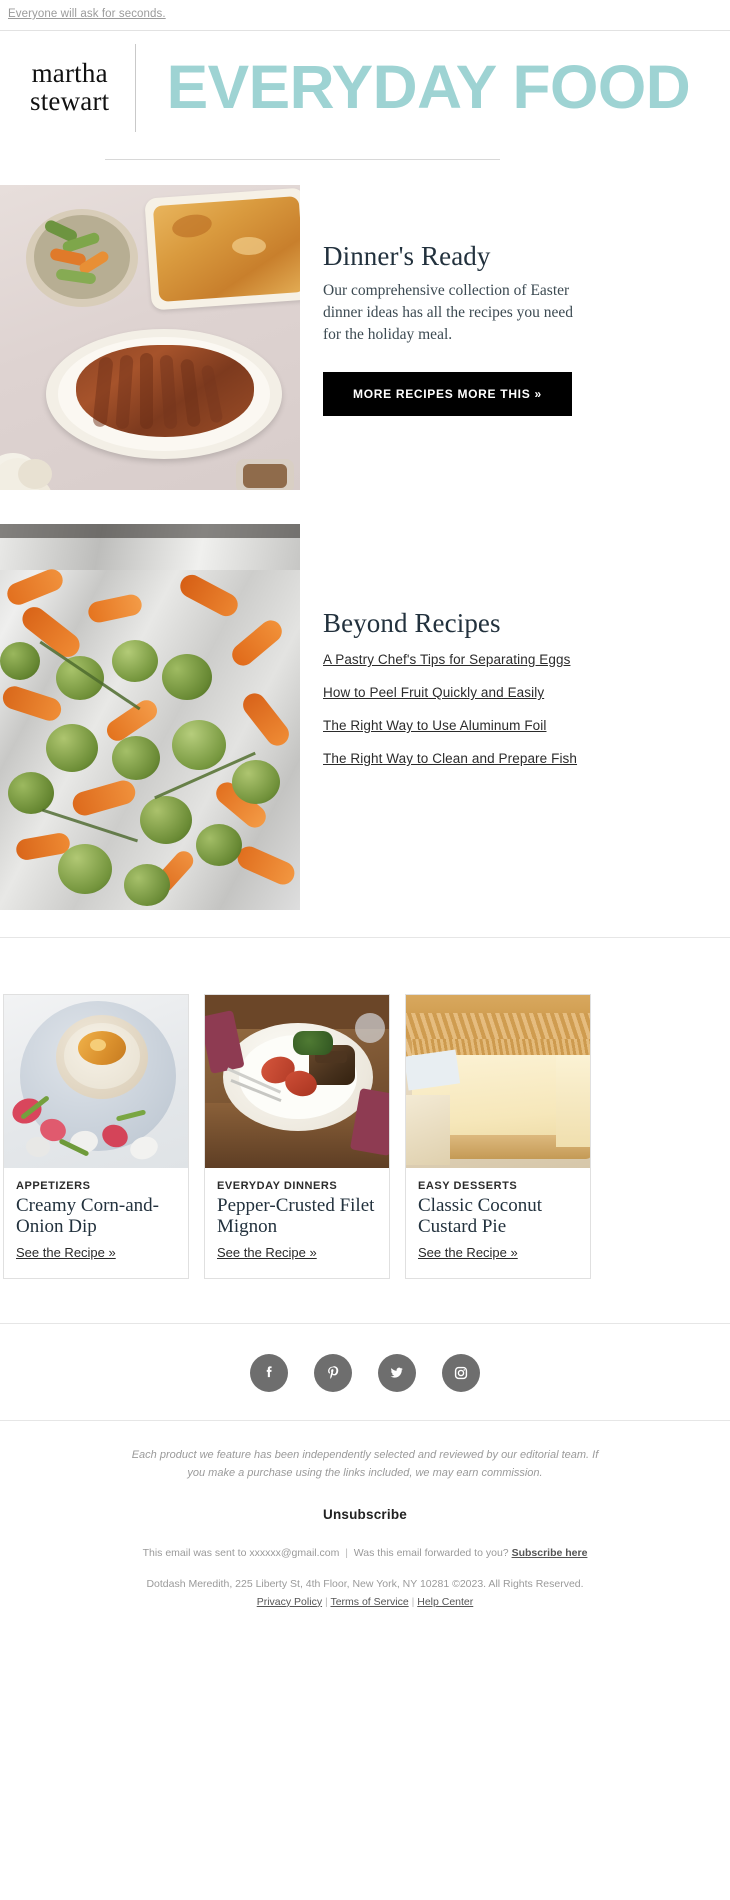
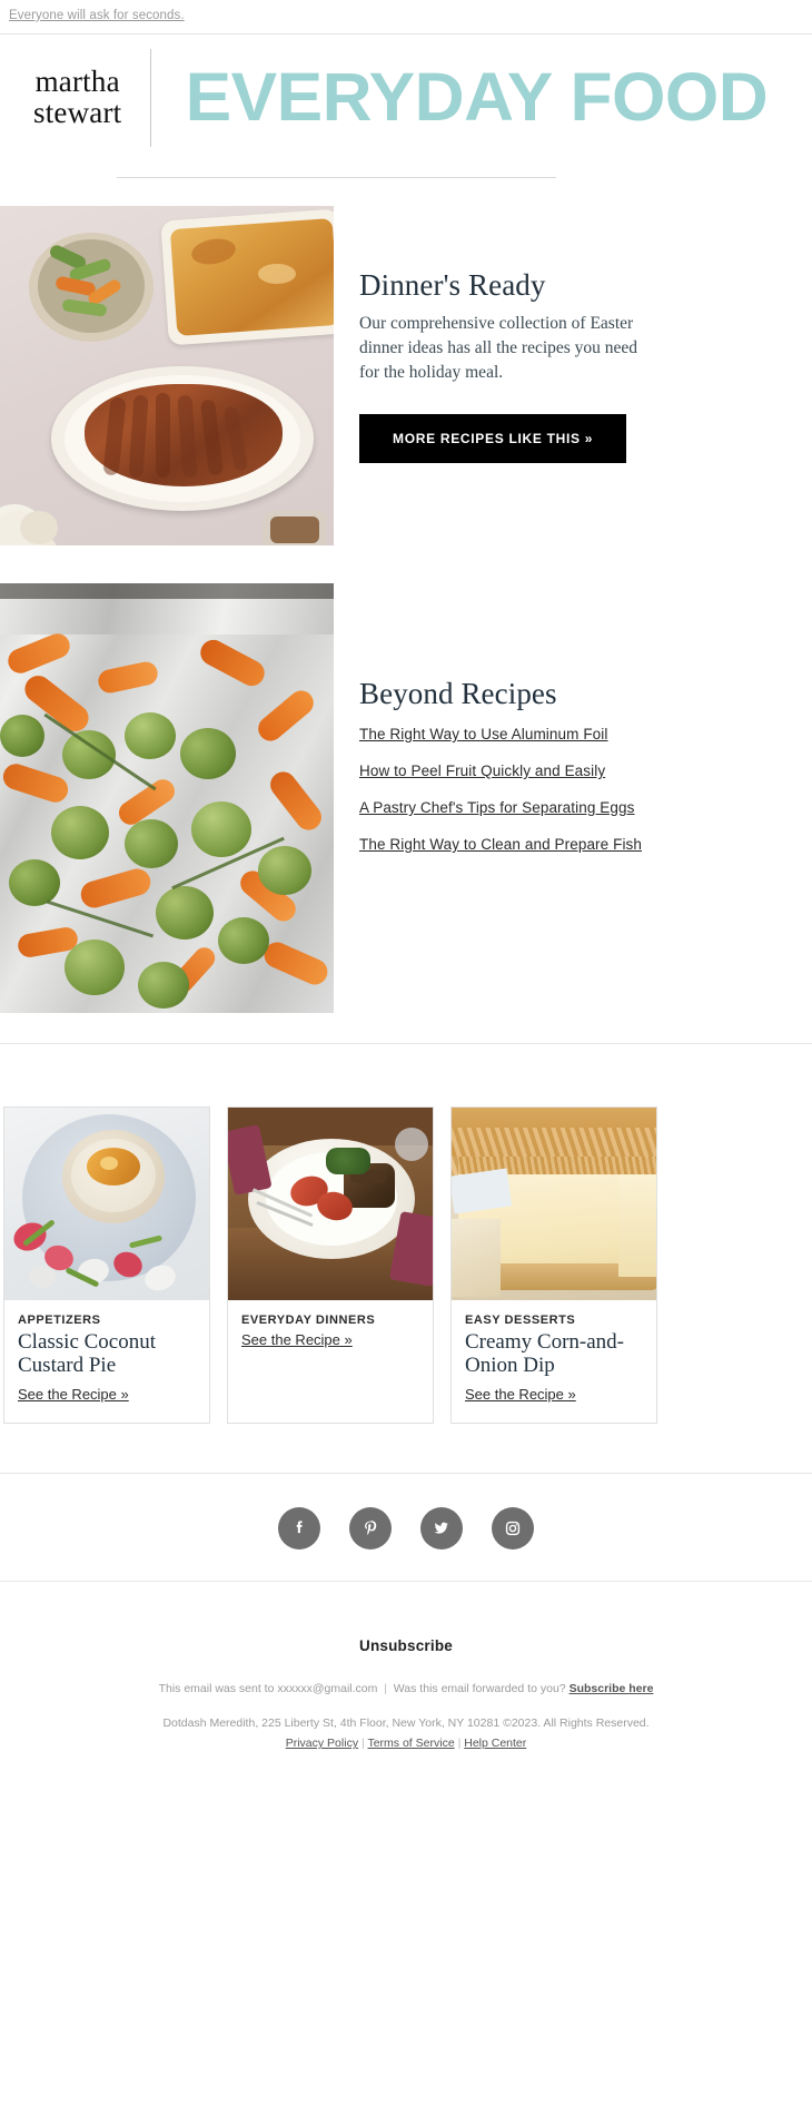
  Everyone will ask for seconds.
  martha
  stewart
  EVERYDAY FOOD
  Dinner's Ready
  Our comprehensive collection of Easter dinner ideas has all the recipes you need for the holiday meal.
- MORE RECIPES MORE THIS »
+ MORE RECIPES LIKE THIS »
  Beyond Recipes
- A Pastry Chef's Tips for Separating Eggs
+ The Right Way to Use Aluminum Foil
  How to Peel Fruit Quickly and Easily
- The Right Way to Use Aluminum Foil
+ A Pastry Chef's Tips for Separating Eggs
  The Right Way to Clean and Prepare Fish
  APPETIZERS
- Creamy Corn-and-Onion Dip
+ Classic Coconut Custard Pie
  See the Recipe »
  EVERYDAY DINNERS
- Pepper-Crusted Filet Mignon
  See the Recipe »
  EASY DESSERTS
- Classic Coconut Custard Pie
+ Creamy Corn-and-Onion Dip
  See the Recipe »
- Each product we feature has been independently selected and reviewed by our editorial team. If you make a purchase using the links included, we may earn commission.
  Unsubscribe
  This email was sent to xxxxxx@gmail.com | Was this email forwarded to you? Subscribe here
  Dotdash Meredith, 225 Liberty St, 4th Floor, New York, NY 10281 ©2023. All Rights Reserved.
  Privacy Policy | Terms of Service | Help Center
